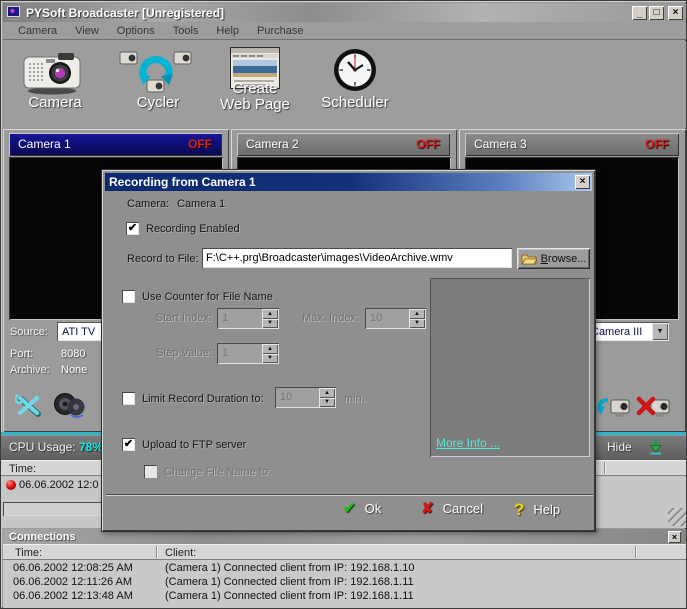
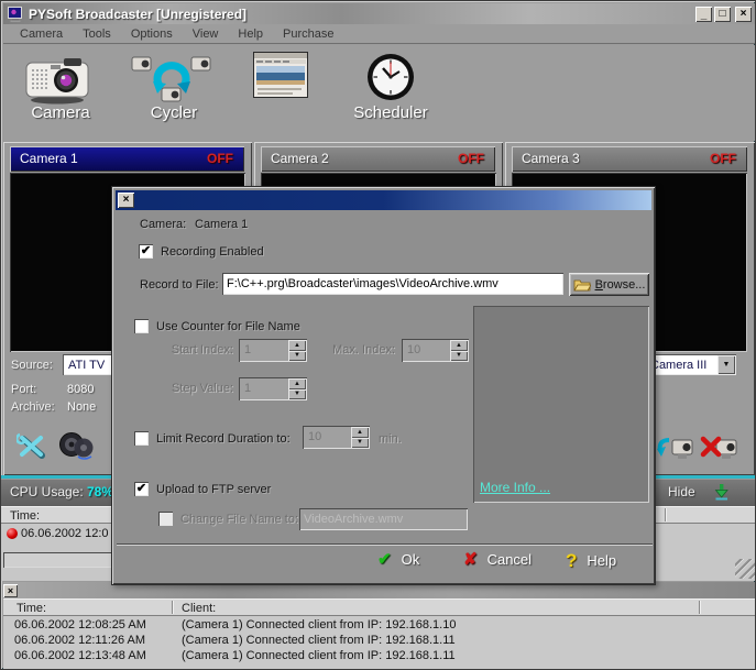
  PYSoft Broadcaster [Unregistered]
  _
  □
  ×
  Camera
- View
+ Tools
  Options
- Tools
+ View
  Help
  Purchase
  Camera
  Cycler
- Create Web Page
  Scheduler
  Camera 1
  OFF
  Source:
  ATI TV
  Port:
  8080
  Archive:
  None
  Camera 2
  OFF
  Camera 3
  OFF
  amera III
  CPU Usage:
  78%
  Hide
  Time:
  06.06.2002 12:0
- Connections
  ×
  Time:
  Client:
  06.06.2002 12:08:25 AM
  (Camera 1) Connected client from IP: 192.168.1.10
  06.06.2002 12:11:26 AM
  (Camera 1) Connected client from IP: 192.168.1.11
  06.06.2002 12:13:48 AM
  (Camera 1) Connected client from IP: 192.168.1.11
- Recording from Camera 1
  ×
  Camera:
  Camera 1
  ✔
  Recording Enabled
  Record to File:
  F:\C++.prg\Broadcaster\images\VideoArchive.wmv
  Browse...
  Use Counter for File Name
  Start Index:
  1
  Max. Index:
  10
  Step Value:
  1
  Limit Record Duration to:
  10
  min.
  ✔
  Upload to FTP server
  Change File Name to:
+ VideoArchive.wmv
  More Info ...
  ✔
  Ok
  ✘
  Cancel
  ?
  Help
